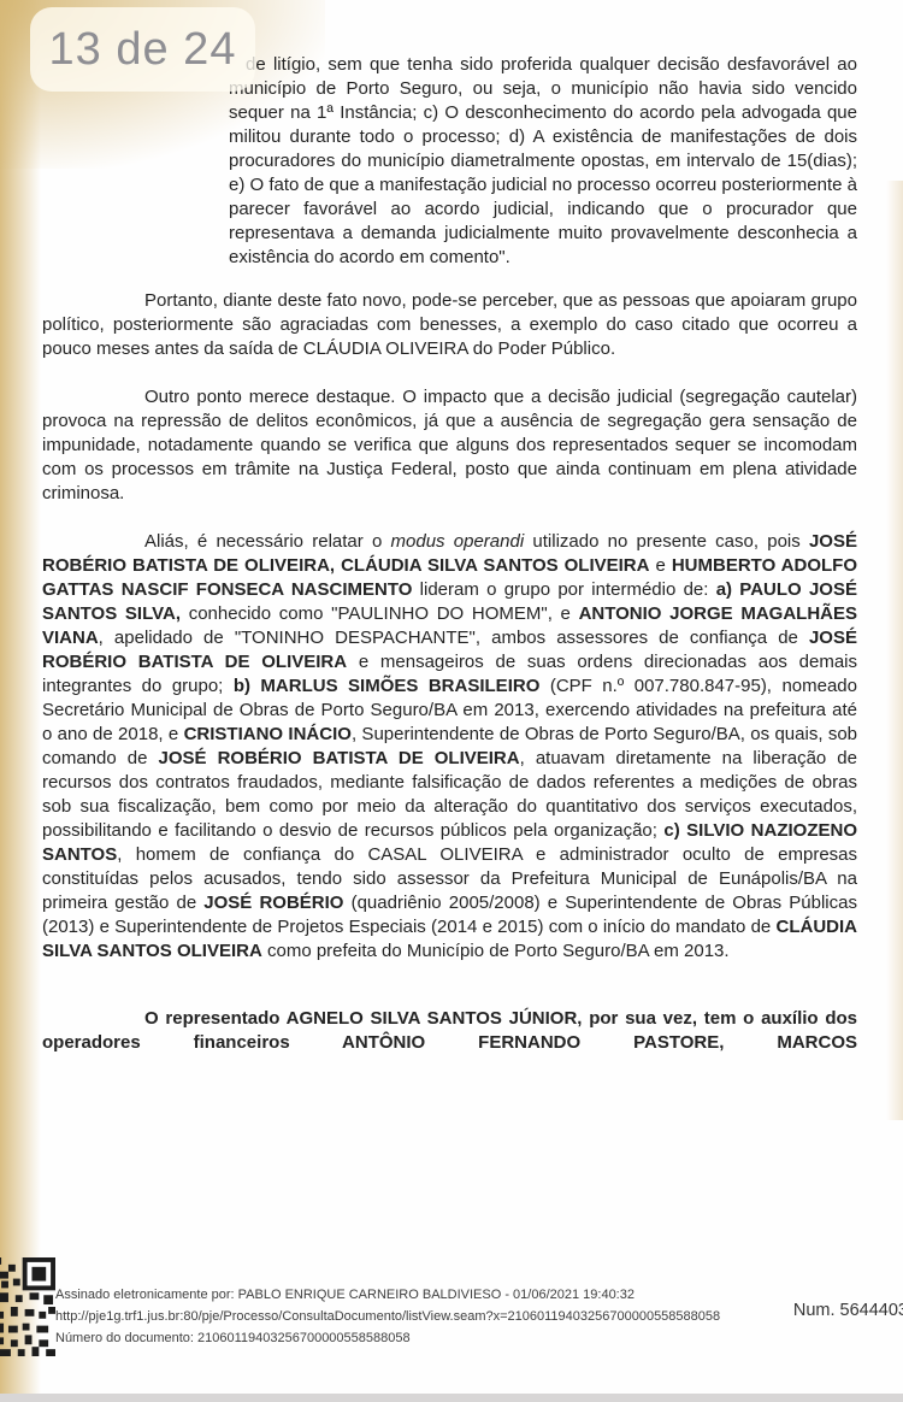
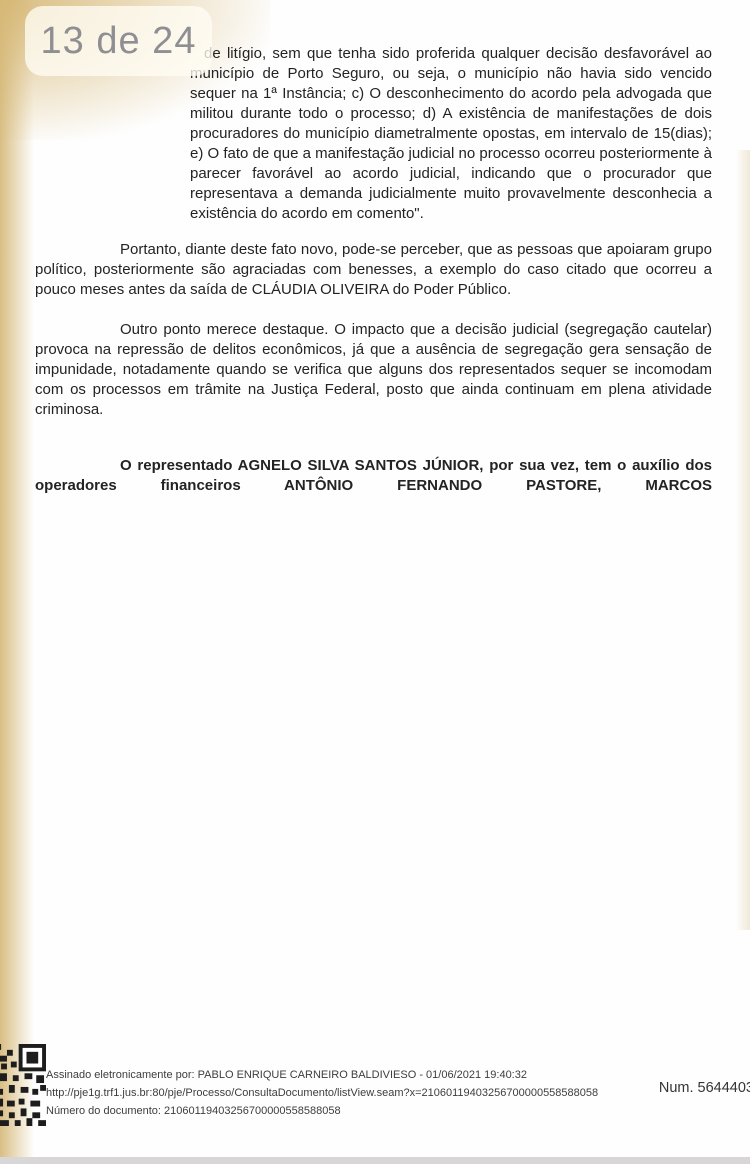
  13 de 24
  de litígio, sem que tenha sido proferida qualquer decisão desfavorável ao município de Porto Seguro, ou seja, o município não havia sido vencido sequer na 1ª Instância; c) O desconhecimento do acordo pela advogada que militou durante todo o processo; d) A existência de manifestações de dois procuradores do município diametralmente opostas, em intervalo de 15(dias); e) O fato de que a manifestação judicial no processo ocorreu posteriormente à parecer favorável ao acordo judicial, indicando que o procurador que representava a demanda judicialmente muito provavelmente desconhecia a existência do acordo em comento".
  Portanto, diante deste fato novo, pode-se perceber, que as pessoas que apoiaram grupo político, posteriormente são agraciadas com benesses, a exemplo do caso citado que ocorreu a pouco meses antes da saída de CLÁUDIA OLIVEIRA do Poder Público.
  Outro ponto merece destaque. O impacto que a decisão judicial (segregação cautelar) provoca na repressão de delitos econômicos, já que a ausência de segregação gera sensação de impunidade, notadamente quando se verifica que alguns dos representados sequer se incomodam com os processos em trâmite na Justiça Federal, posto que ainda continuam em plena atividade criminosa.
- Aliás, é necessário relatar o modus operandi utilizado no presente caso, pois JOSÉ ROBÉRIO BATISTA DE OLIVEIRA, CLÁUDIA SILVA SANTOS OLIVEIRA e HUMBERTO ADOLFO GATTAS NASCIF FONSECA NASCIMENTO lideram o grupo por intermédio de: a) PAULO JOSÉ SANTOS SILVA, conhecido como "PAULINHO DO HOMEM", e ANTONIO JORGE MAGALHÃES VIANA, apelidado de "TONINHO DESPACHANTE", ambos assessores de confiança de JOSÉ ROBÉRIO BATISTA DE OLIVEIRA e mensageiros de suas ordens direcionadas aos demais integrantes do grupo; b) MARLUS SIMÕES BRASILEIRO (CPF n.º 007.780.847-95), nomeado Secretário Municipal de Obras de Porto Seguro/BA em 2013, exercendo atividades na prefeitura até o ano de 2018, e CRISTIANO INÁCIO, Superintendente de Obras de Porto Seguro/BA, os quais, sob comando de JOSÉ ROBÉRIO BATISTA DE OLIVEIRA, atuavam diretamente na liberação de recursos dos contratos fraudados, mediante falsificação de dados referentes a medições de obras sob sua fiscalização, bem como por meio da alteração do quantitativo dos serviços executados, possibilitando e facilitando o desvio de recursos públicos pela organização; c) SILVIO NAZIOZENO SANTOS, homem de confiança do CASAL OLIVEIRA e administrador oculto de empresas constituídas pelos acusados, tendo sido assessor da Prefeitura Municipal de Eunápolis/BA na primeira gestão de JOSÉ ROBÉRIO (quadriênio 2005/2008) e Superintendente de Obras Públicas (2013) e Superintendente de Projetos Especiais (2014 e 2015) com o início do mandato de CLÁUDIA SILVA SANTOS OLIVEIRA como prefeita do Município de Porto Seguro/BA em 2013.
  O representado AGNELO SILVA SANTOS JÚNIOR, por sua vez, tem o auxílio dos operadores financeiros ANTÔNIO FERNANDO PASTORE, MARCOS
  Assinado eletronicamente por: PABLO ENRIQUE CARNEIRO BALDIVIESO - 01/06/2021 19:40:32
  http://pje1g.trf1.jus.br:80/pje/Processo/ConsultaDocumento/listView.seam?x=21060119403256700000558588058
  Número do documento: 21060119403256700000558588058
  Num. 564440
